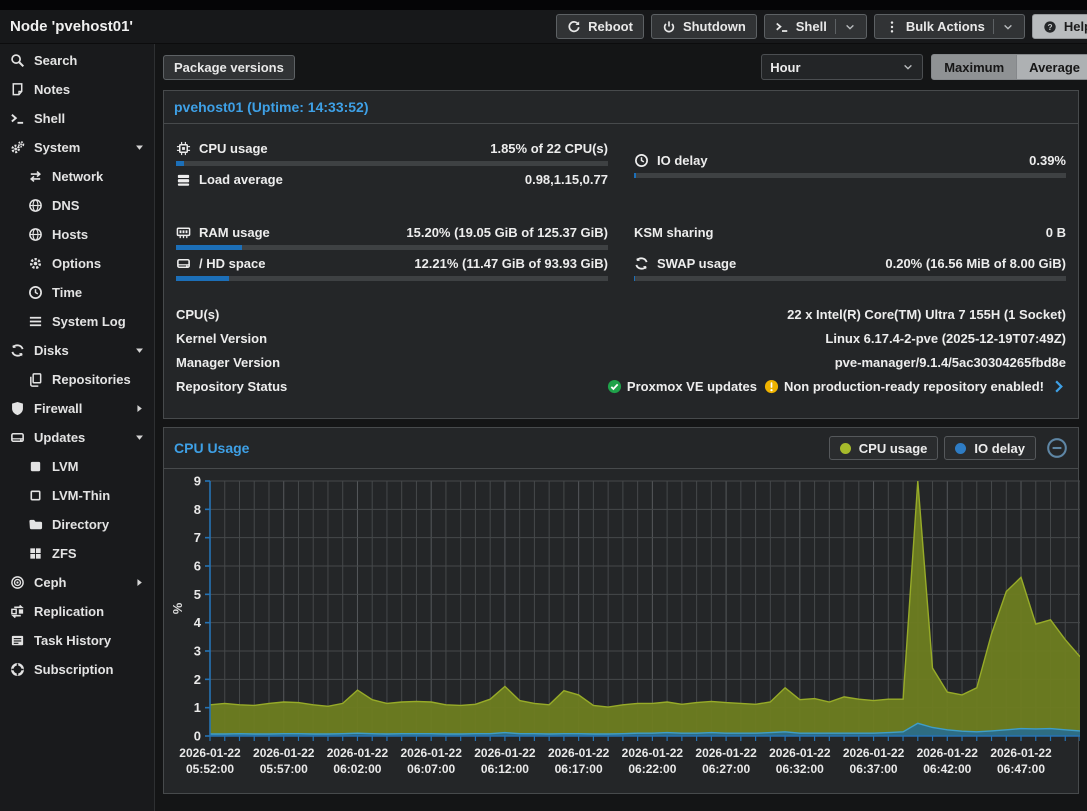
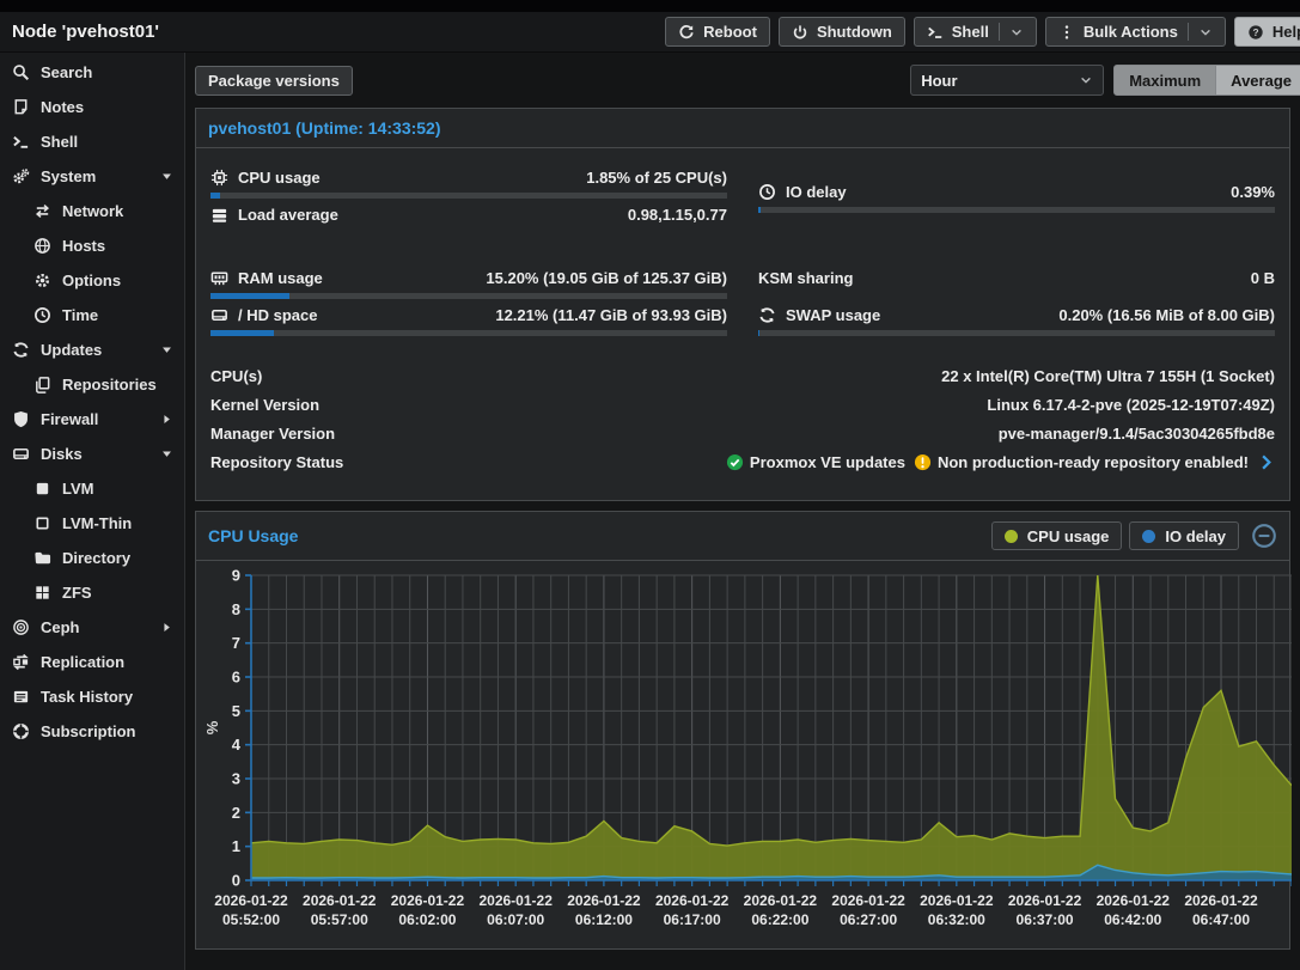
  Node 'pvehost01'
  Reboot
  Shutdown
  Shell
  Bulk Actions
  ?
  Hel
  Search
  Notes
  Shell
  System
  Network
- DNS
  Hosts
  Options
  Time
- System Log
- Disks
+ Updates
  Repositories
  Firewall
- Updates
+ Disks
  LVM
  LVM-Thin
  Directory
  ZFS
  Ceph
  Replication
  Task History
  Subscription
  Package versions
  Hour
  Maximum
  Average
  pvehost01 (Uptime: 14:33:52)
  CPU usage
- 1.85% of 22 CPU(s)
+ 1.85% of 25 CPU(s)
  Load average
  0.98,1.15,0.77
  RAM usage
  15.20% (19.05 GiB of 125.37 GiB)
  / HD space
  12.21% (11.47 GiB of 93.93 GiB)
  IO delay
  0.39%
  KSM sharing
  0 B
  SWAP usage
  0.20% (16.56 MiB of 8.00 GiB)
  CPU(s)
  22 x Intel(R) Core(TM) Ultra 7 155H (1 Socket)
  Kernel Version
  Linux 6.17.4-2-pve (2025-12-19T07:49Z)
  Manager Version
  pve-manager/9.1.4/5ac30304265fbd8e
  Repository Status
  Proxmox VE updates
  Non production-ready repository enabled!
  CPU Usage
  CPU usage
  IO delay
  0
  1
  2
  3
  4
  5
  6
  7
  8
  9
  2026-01-22
  05:52:00
  2026-01-22
  05:57:00
  2026-01-22
  06:02:00
  2026-01-22
  06:07:00
  2026-01-22
  06:12:00
  2026-01-22
  06:17:00
  2026-01-22
  06:22:00
  2026-01-22
  06:27:00
  2026-01-22
  06:32:00
  2026-01-22
  06:37:00
  2026-01-22
  06:42:00
  2026-01-22
  06:47:00
